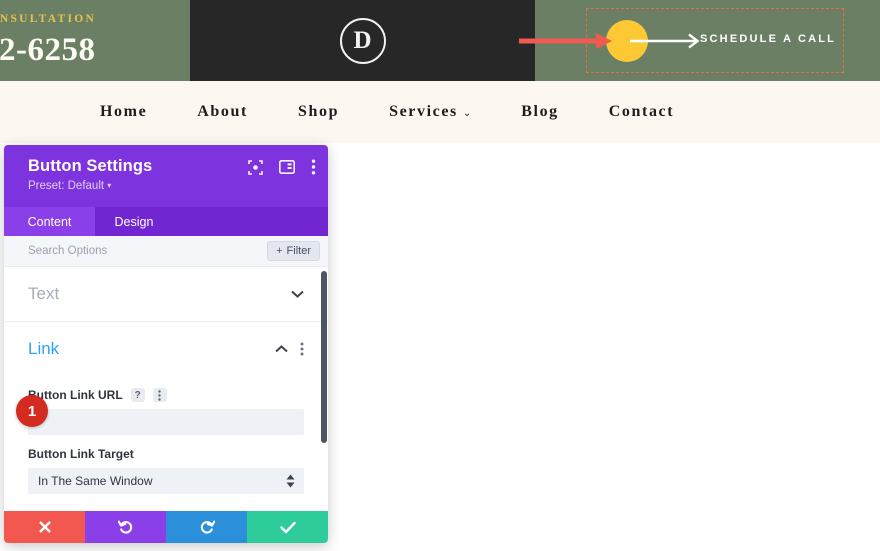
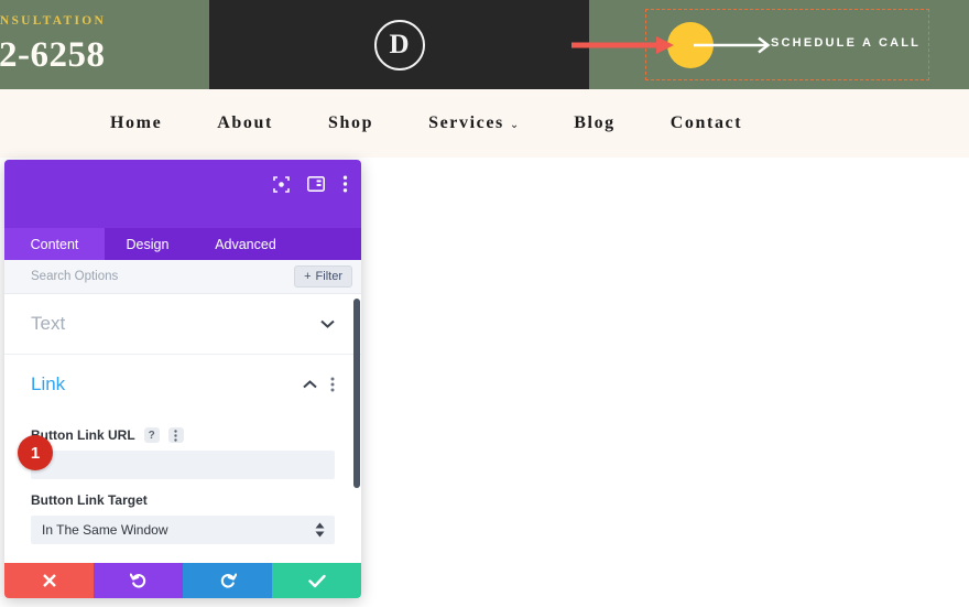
  NSULTATION
  2-6258
  D
  SCHEDULE A CALL
  Home
  About
  Shop
  Services
  ⌄
  Blog
  Contact
- Button Settings
- Preset: Default ▾
  Content
  Design
+ Advanced
  Search Options
  +
  Filter
  Text
  Link
  utton Link URL
  ?
  Button Link Target
  In The Same Window
  1
